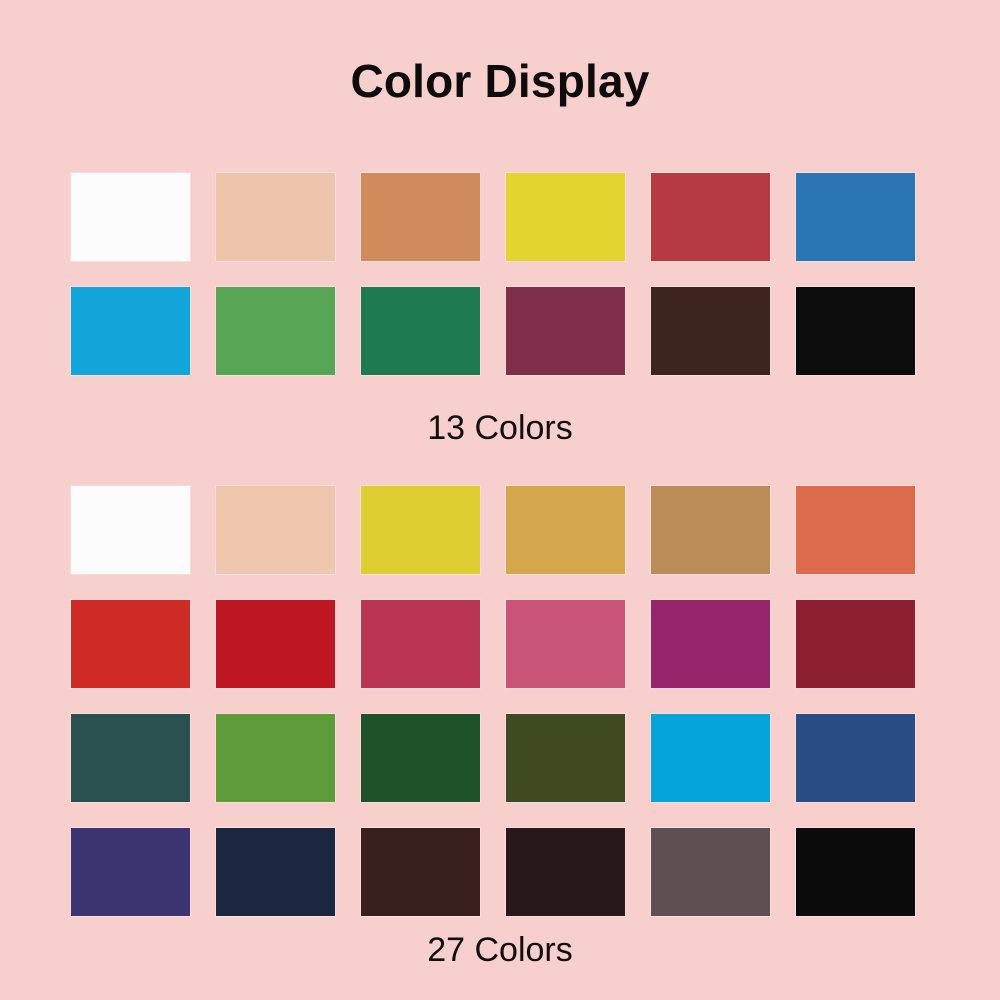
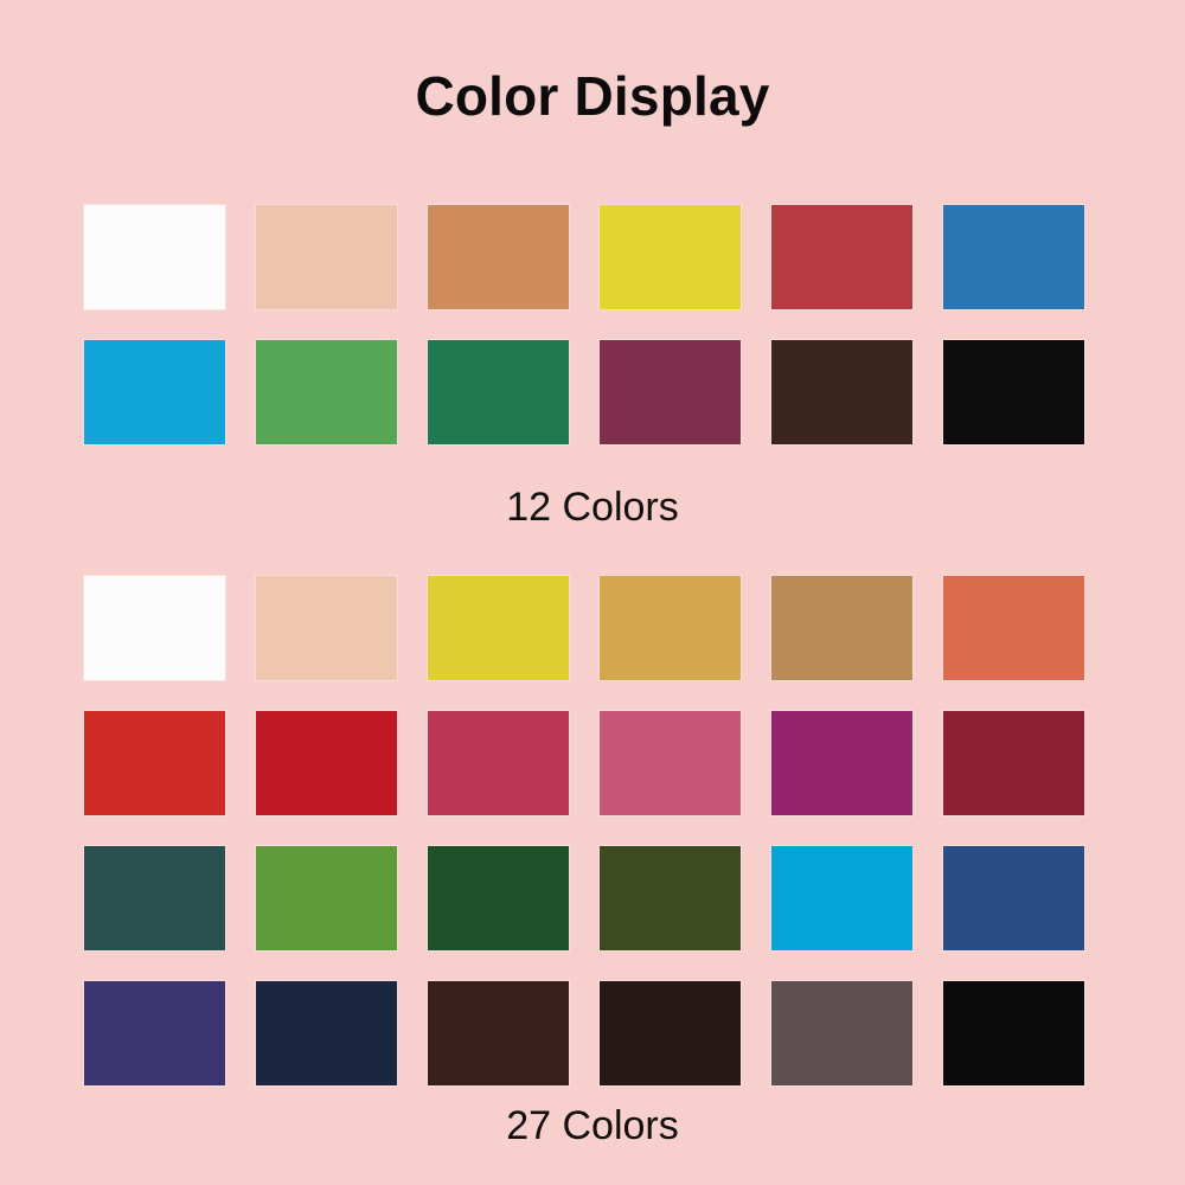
  Color Display
- 13 Colors
+ 12 Colors
  27 Colors
